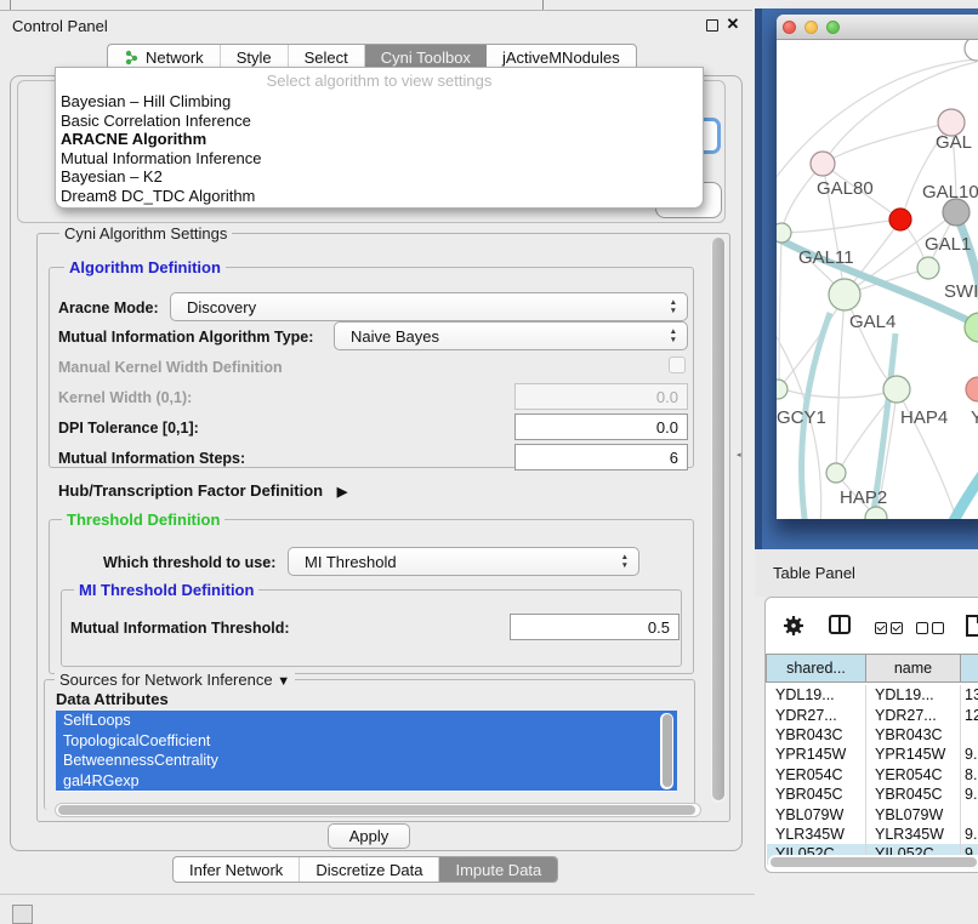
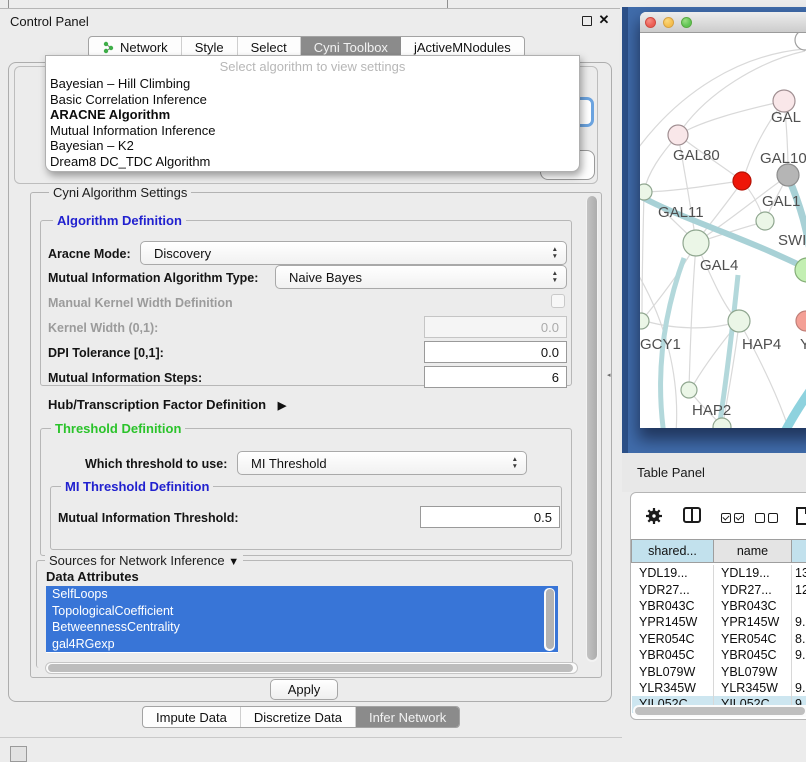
  Control Panel
  ✕
  Network
  Style
  Select
  Cyni Toolbox
  jActiveMNodules
  Select algorithm to view settings
  Bayesian – Hill Climbing
  Basic Correlation Inference
  ARACNE Algorithm
  Mutual Information Inference
  Bayesian – K2
  Dream8 DC_TDC Algorithm
  Cyni Algorithm Settings
  Algorithm Definition
  Aracne Mode:
  Discovery
  Mutual Information Algorithm Type:
  Naive Bayes
  Manual Kernel Width Definition
  Kernel Width (0,1):
  0.0
  DPI Tolerance [0,1]:
  0.0
  Mutual Information Steps:
  6
  Hub/Transcription Factor Definition ▶
  Threshold Definition
  Which threshold to use:
  MI Threshold
  MI Threshold Definition
  Mutual Information Threshold:
  0.5
  Sources for Network Inference ▼
  Data Attributes
  SelfLoops
  TopologicalCoefficient
  BetweennessCentrality
  gal4RGexp
  Apply
- Infer Network
+ Impute Data
  Discretize Data
- Impute Data
+ Infer Network
  GAL
  GAL80
  GAL10
  GAL1
  GAL11
  SWI
  GAL4
  GCY1
  HAP4
  Y
  HAP2
  Table Panel
  shared...
  name
  YDL19...
  YDL19...
  13
  YDR27...
  YDR27...
  12
  YBR043C
  YBR043C
  YPR145W
  YPR145W
  9.
  YER054C
  YER054C
  8.
  YBR045C
  YBR045C
  9.
  YBL079W
  YBL079W
  YLR345W
  YLR345W
  9.
